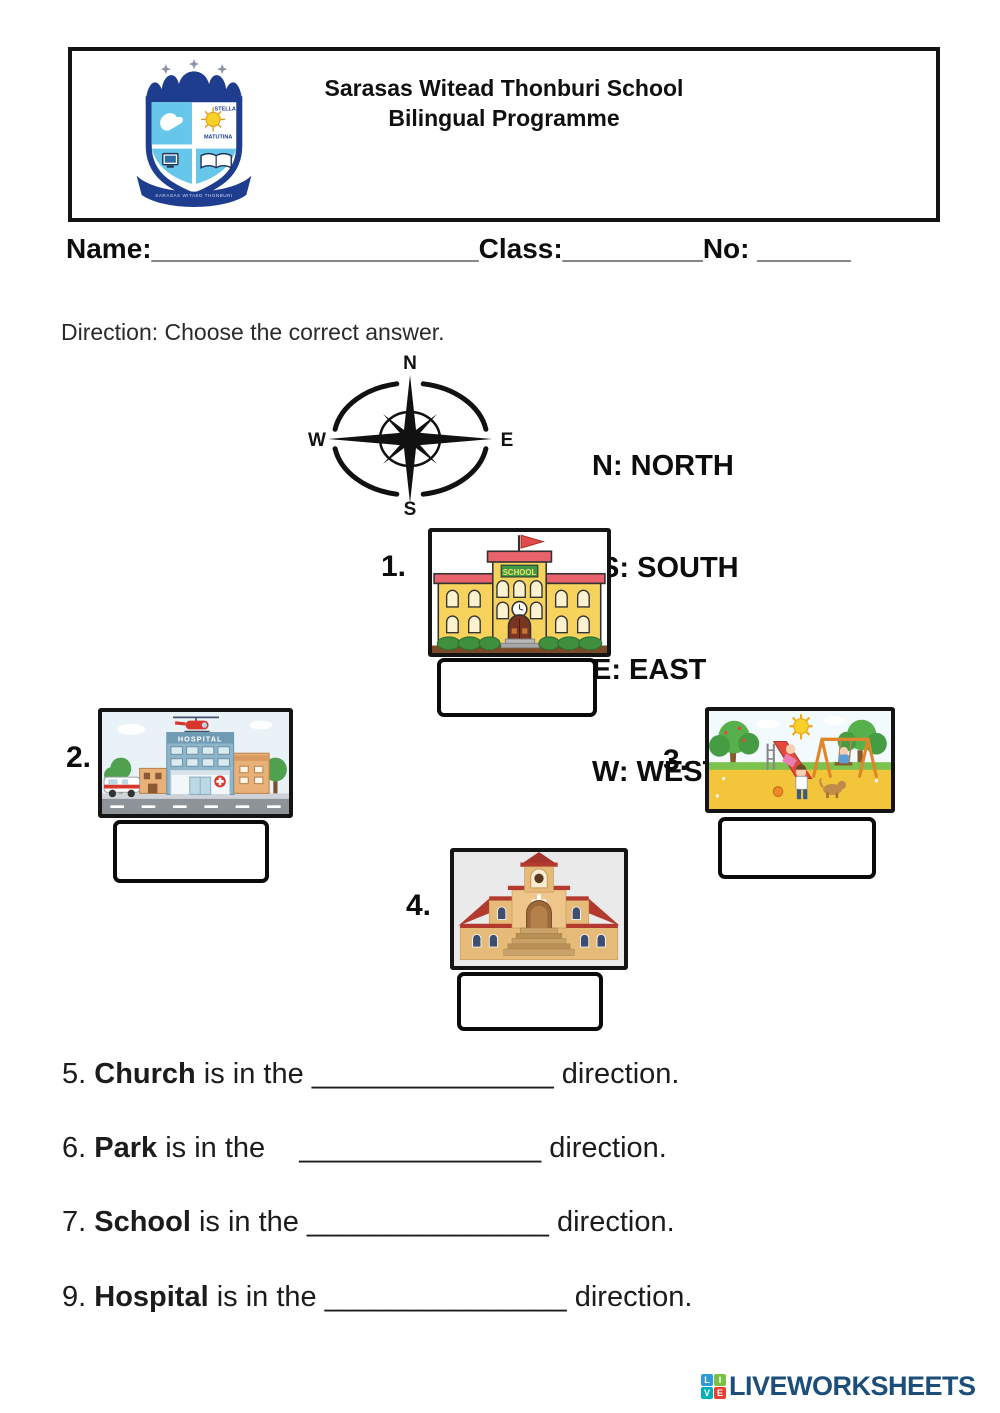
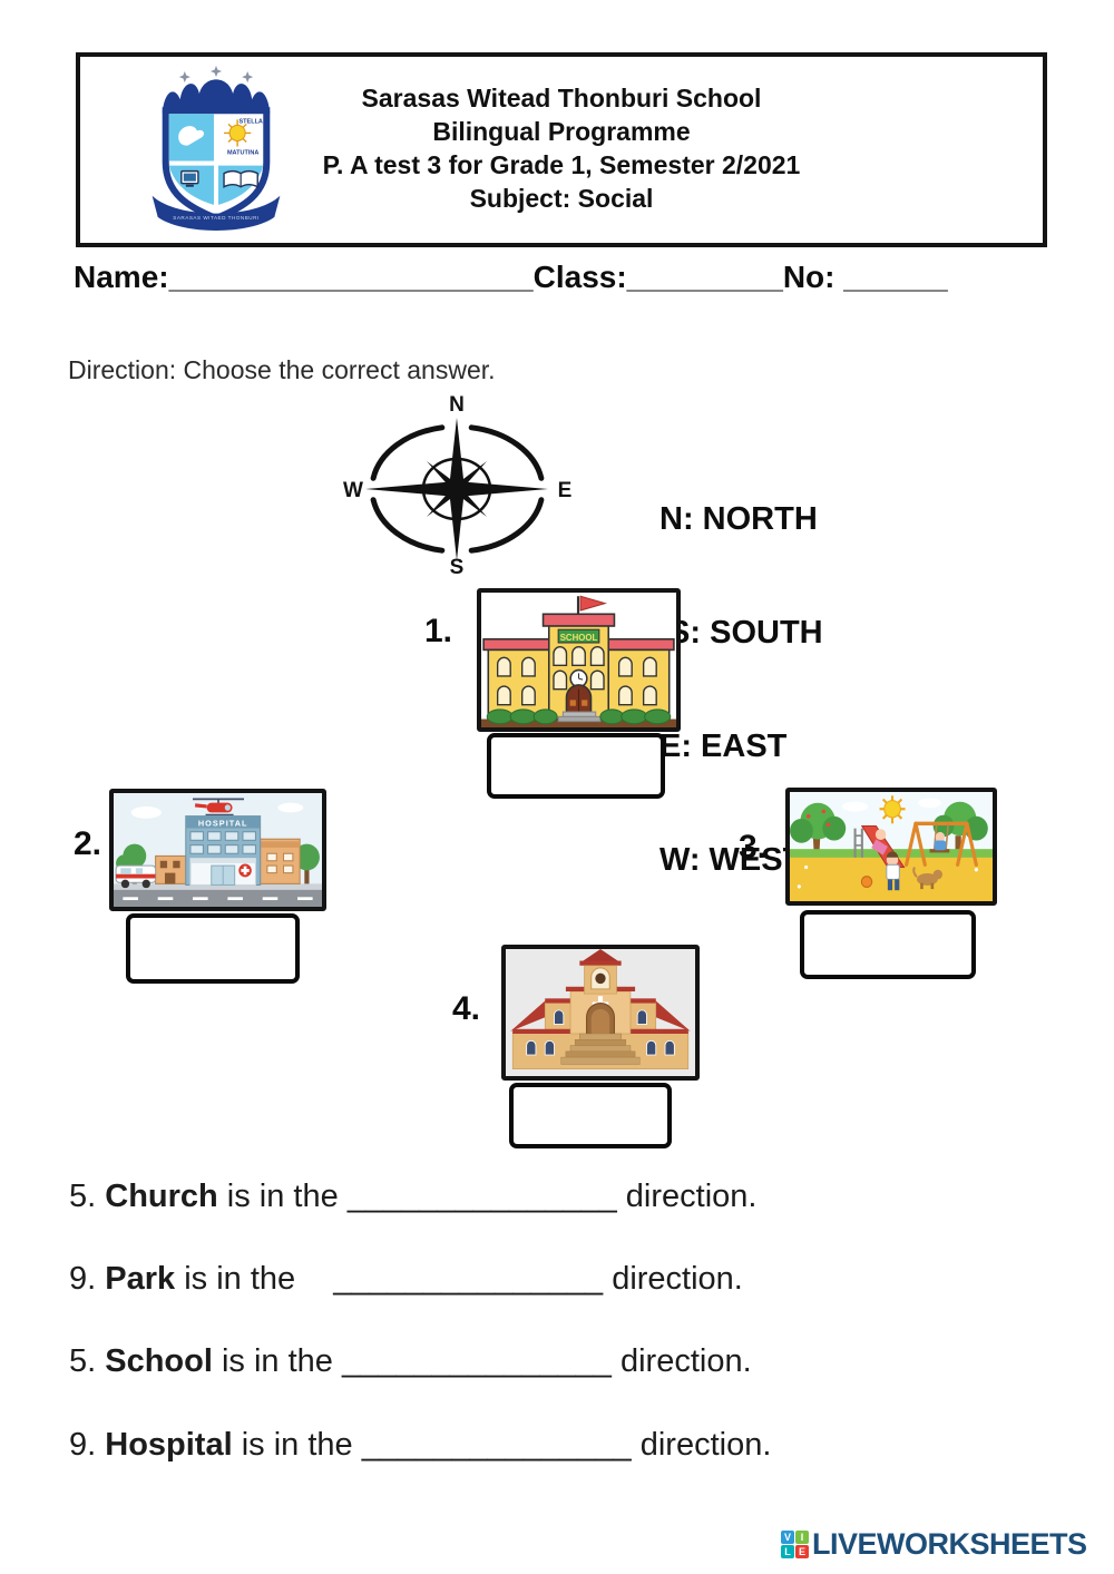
  Sarasas Witead Thonburi School
  Bilingual Programme
+ P. A test 3 for Grade 1, Semester 2/2021
+ Subject: Social
  Name:_____________________Class:_________No: ______
  Direction: Choose the correct answer.
  N
  S
  E
  W
  N: NORTH
  : SOUTH
  E: EAST
  W: WES
  1.
  SCHOOL
  2.
  HOSPITAL
  3.
  4.
  5. Church is in the _______________ direction.
- 6. Park is in the _______________ direction.
+ 9. Park is in the _______________ direction.
- 7. School is in the _______________ direction.
+ 5. School is in the _______________ direction.
  9. Hospital is in the _______________ direction.
- L
+ V
  I
- V
+ L
  E
  LIVEWORKSHEETS
